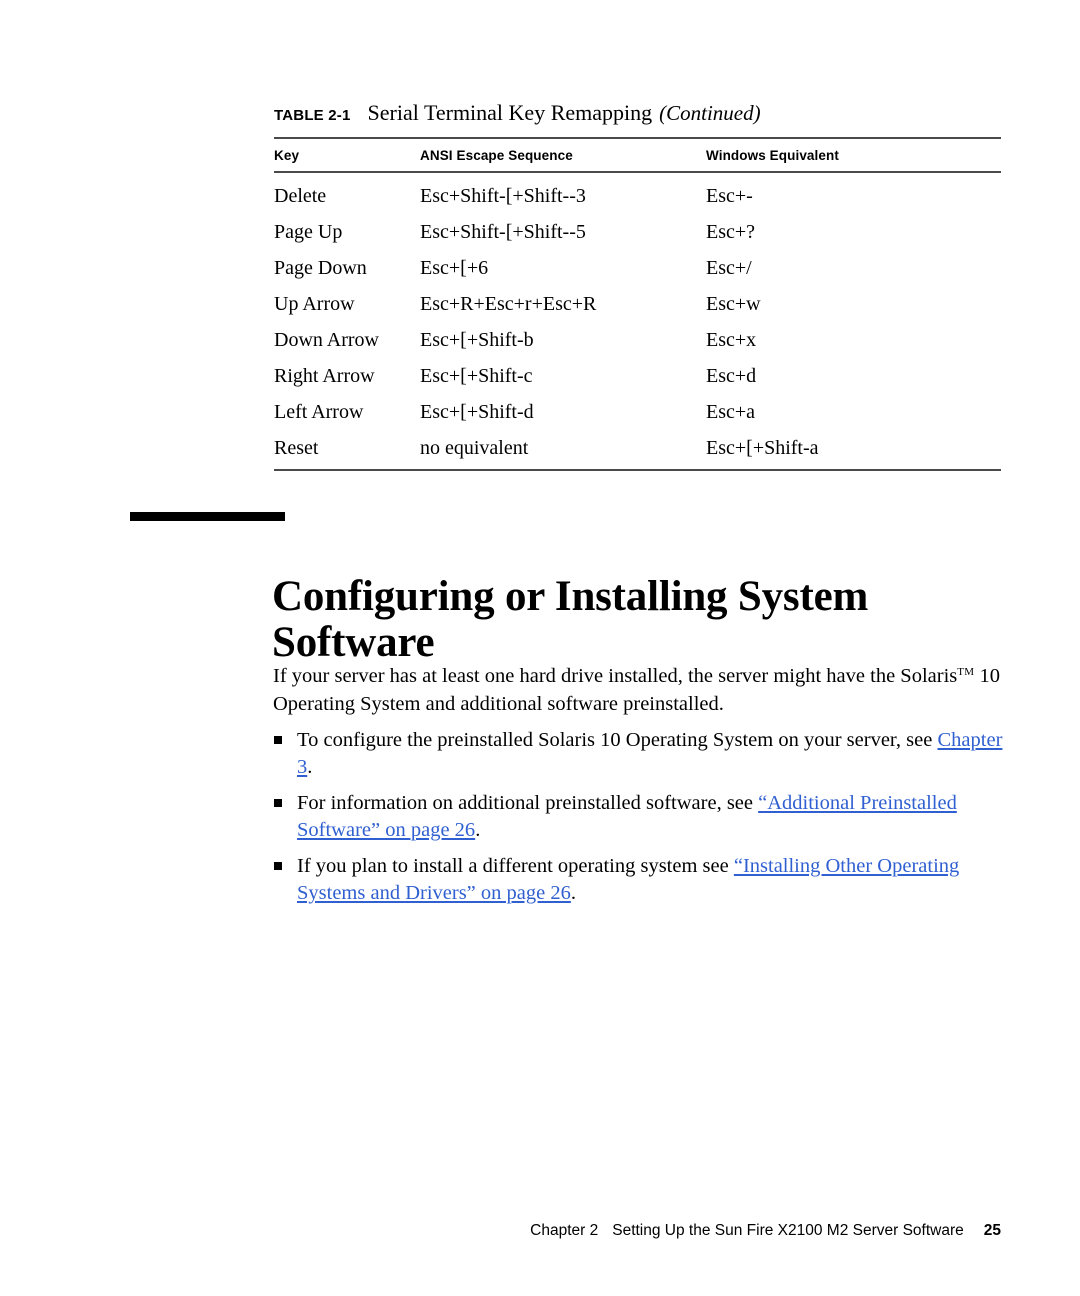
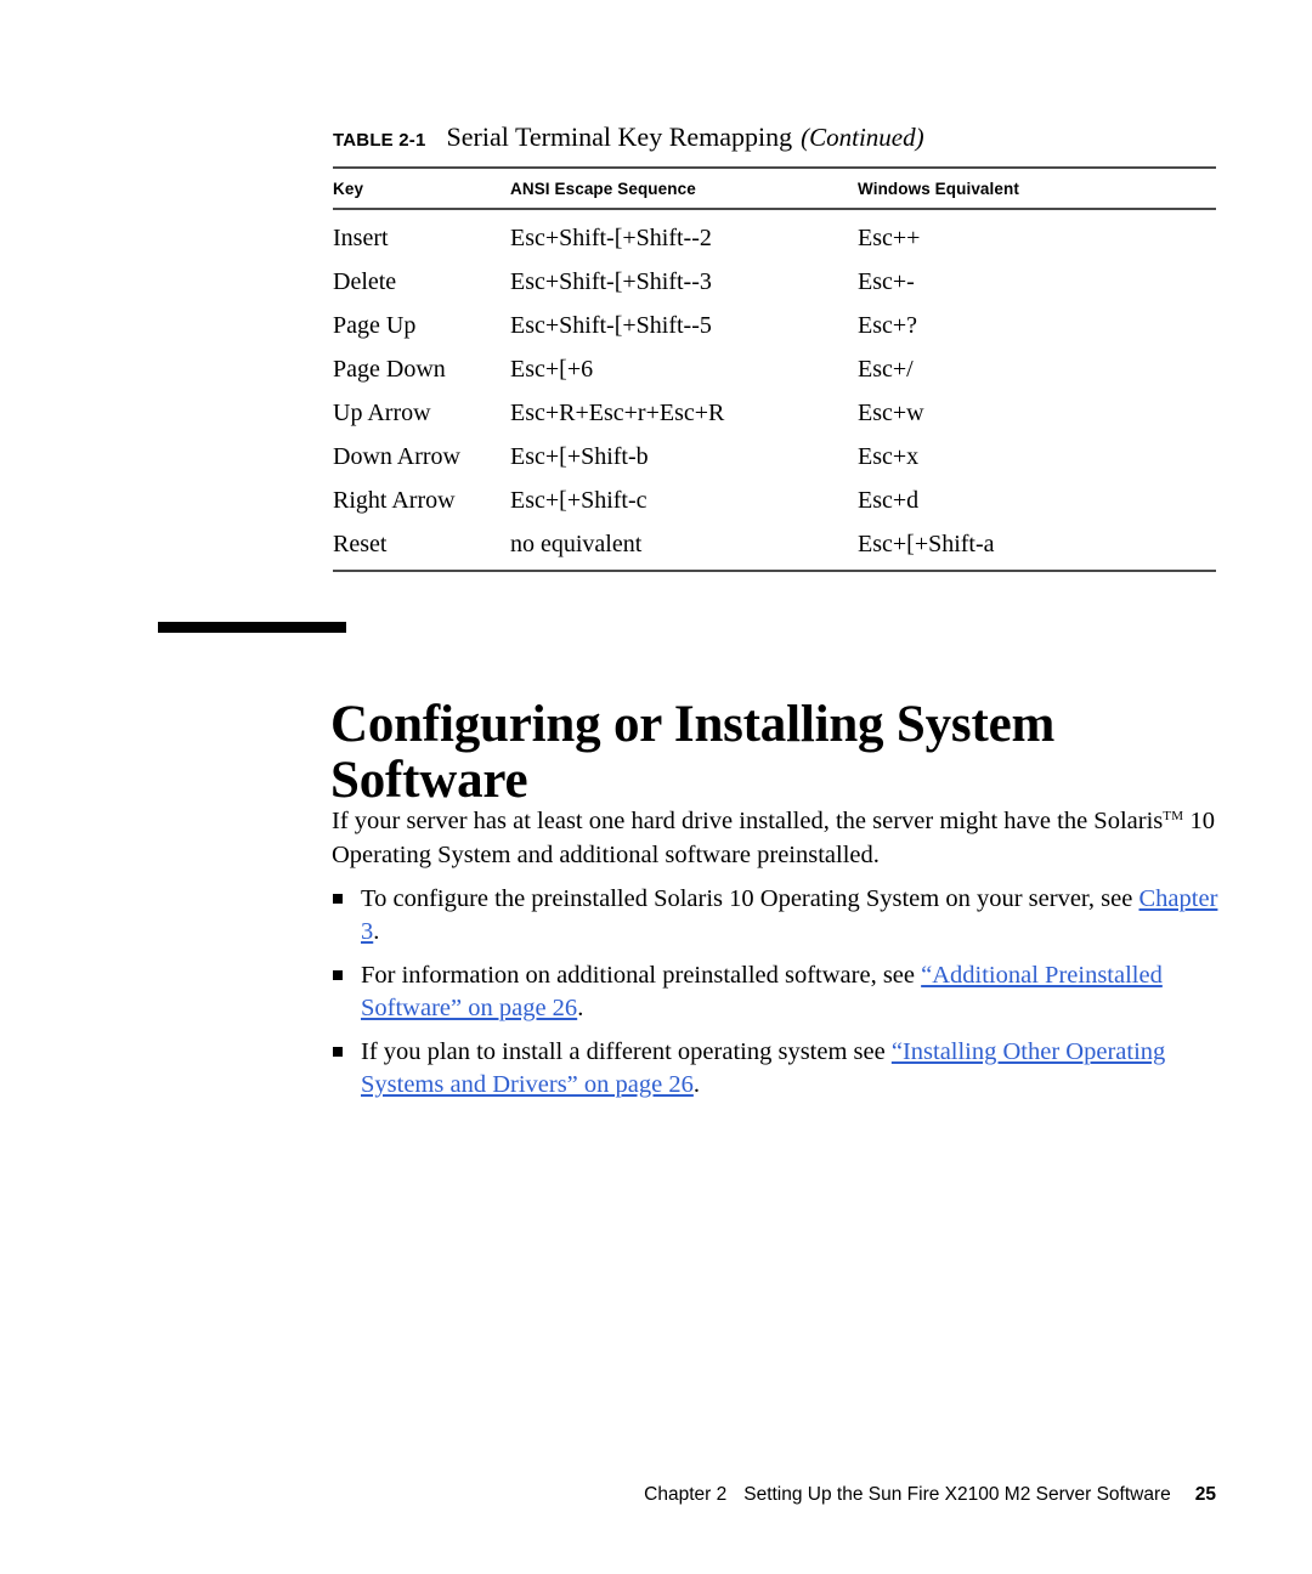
  TABLE 2-1 Serial Terminal Key Remapping (Continued)
  Key	ANSI Escape Sequence	Windows Equivalent
+ Insert	Esc+Shift-[+Shift--2	Esc++
  Delete	Esc+Shift-[+Shift--3	Esc+-
  Page Up	Esc+Shift-[+Shift--5	Esc+?
  Page Down	Esc+[+6	Esc+/
  Up Arrow	Esc+R+Esc+r+Esc+R	Esc+w
  Down Arrow	Esc+[+Shift-b	Esc+x
  Right Arrow	Esc+[+Shift-c	Esc+d
- Left Arrow	Esc+[+Shift-d	Esc+a
  Reset	no equivalent	Esc+[+Shift-a
  Configuring or Installing System Software
  If your server has at least one hard drive installed, the server might have the SolarisTM 10 Operating System and additional software preinstalled.
  To configure the preinstalled Solaris 10 Operating System on your server, see Chapter 3.
  For information on additional preinstalled software, see “Additional Preinstalled Software” on page 26.
  If you plan to install a different operating system see “Installing Other Operating Systems and Drivers” on page 26.
  Chapter 2 Setting Up the Sun Fire X2100 M2 Server Software 25
